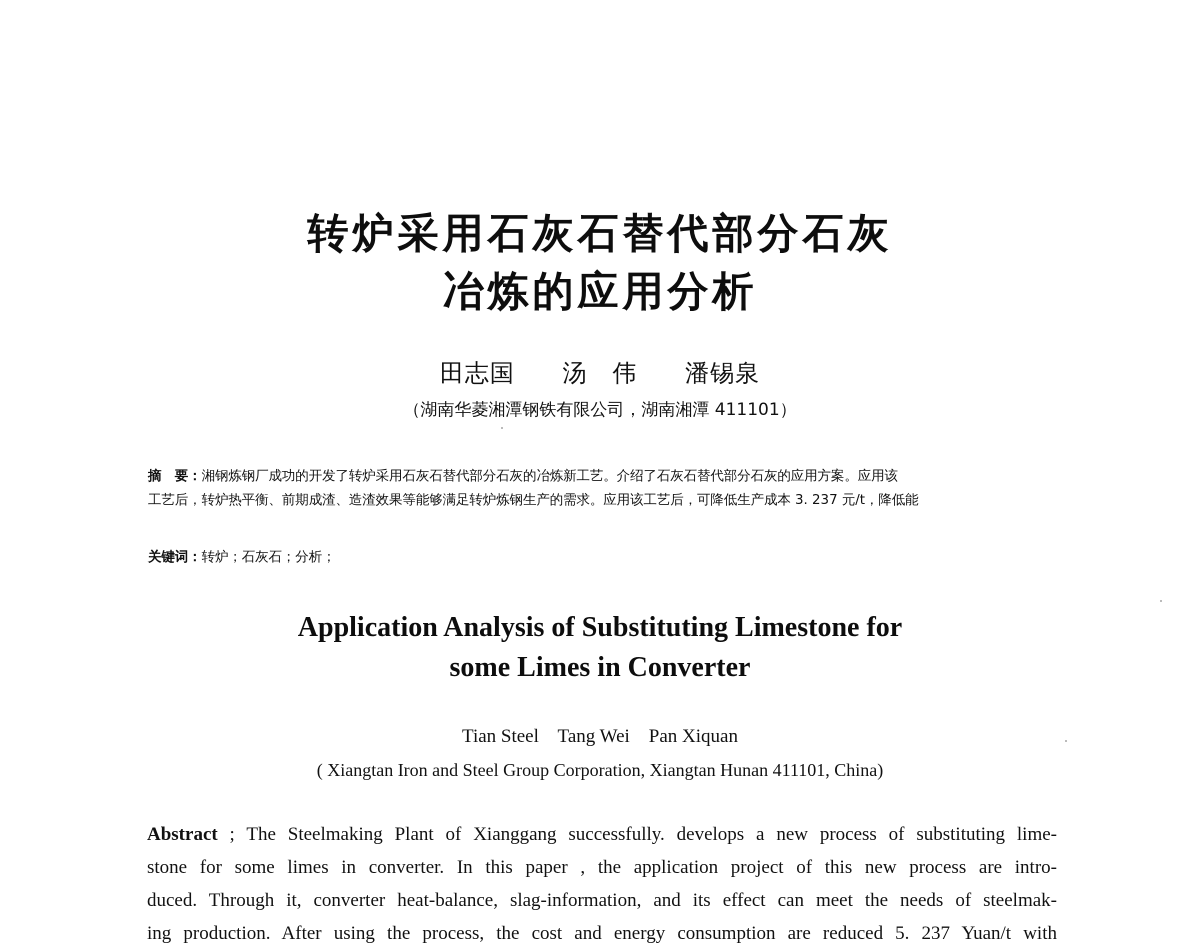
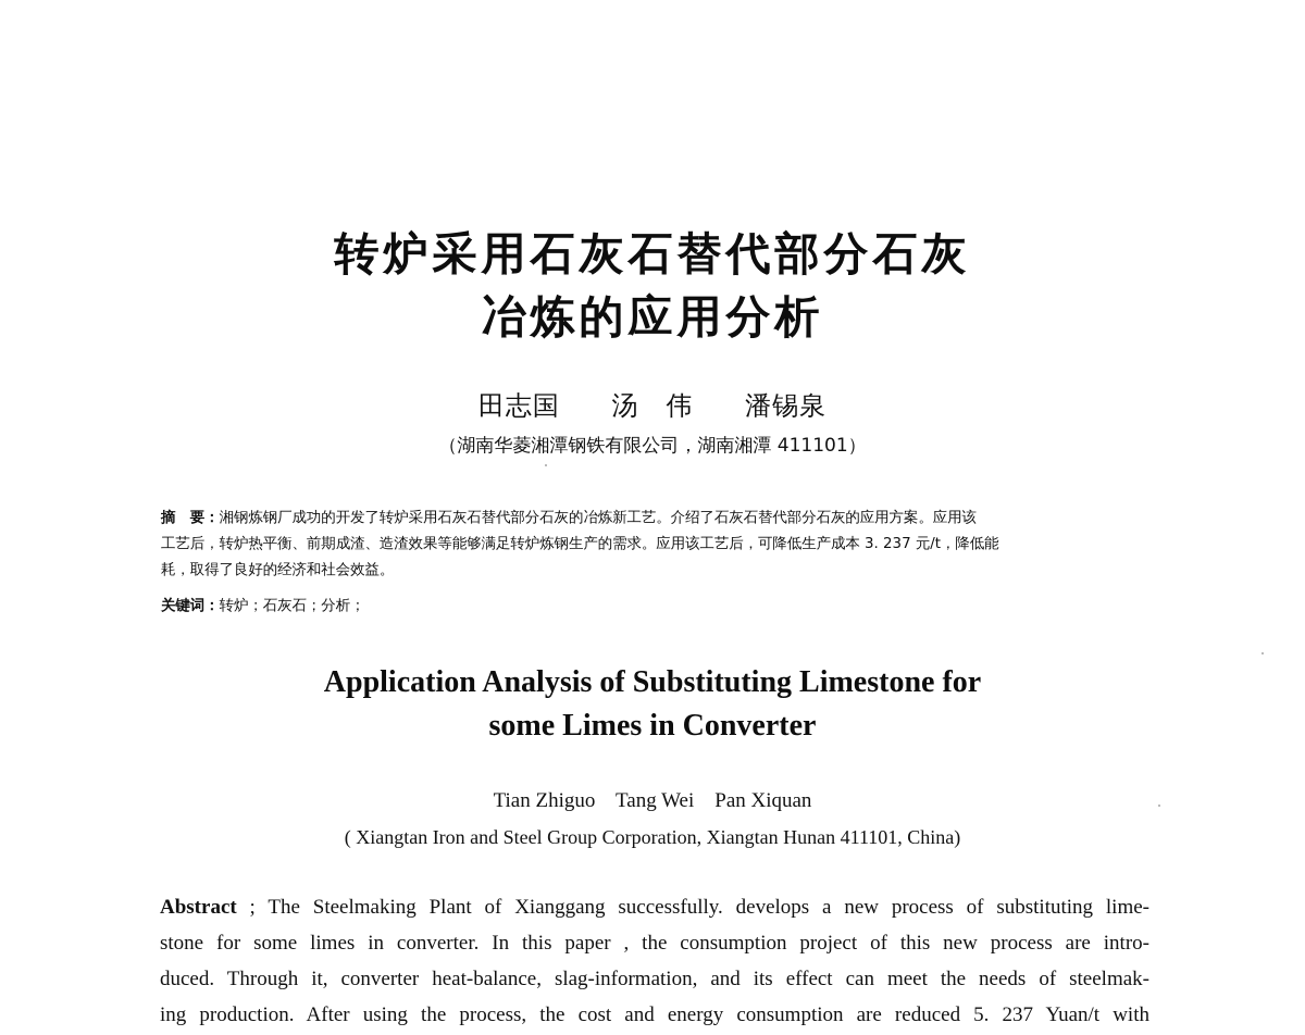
  转炉采用石灰石替代部分石灰
  冶炼的应用分析
  田志国 汤 伟 潘锡泉
  （湖南华菱湘潭钢铁有限公司，湖南湘潭 411101）
  摘 要：湘钢炼钢厂成功的开发了转炉采用石灰石替代部分石灰的冶炼新工艺。介绍了石灰石替代部分石灰的应用方案。应用该
  工艺后，转炉热平衡、前期成渣、造渣效果等能够满足转炉炼钢生产的需求。应用该工艺后，可降低生产成本 3. 237 元/t，降低能
+ 耗，取得了良好的经济和社会效益。
  关键词：转炉；石灰石；分析；
  Application Analysis of Substituting Limestone for
  some Limes in Converter
- Tian Steel Tang Wei Pan Xiquan
+ Tian Zhiguo Tang Wei Pan Xiquan
  ( Xiangtan Iron and Steel Group Corporation, Xiangtan Hunan 411101, China)
  Abstract ; The Steelmaking Plant of Xianggang successfully. develops a new process of substituting lime-
- stone for some limes in converter. In this paper , the application project of this new process are intro-
+ stone for some limes in converter. In this paper , the consumption project of this new process are intro-
  duced. Through it, converter heat-balance, slag-information, and its effect can meet the needs of steelmak-
  ing production. After using the process, the cost and energy consumption are reduced 5. 237 Yuan/t with
